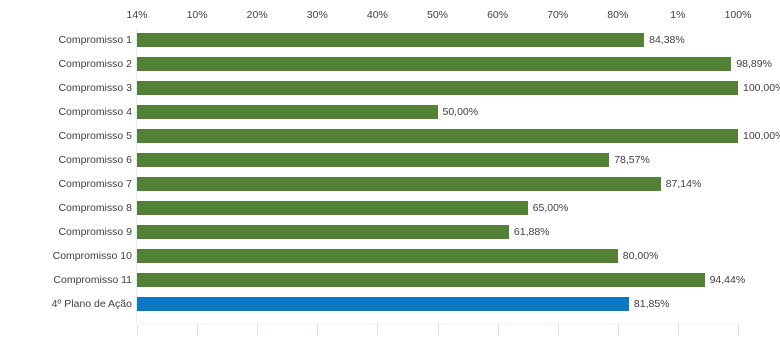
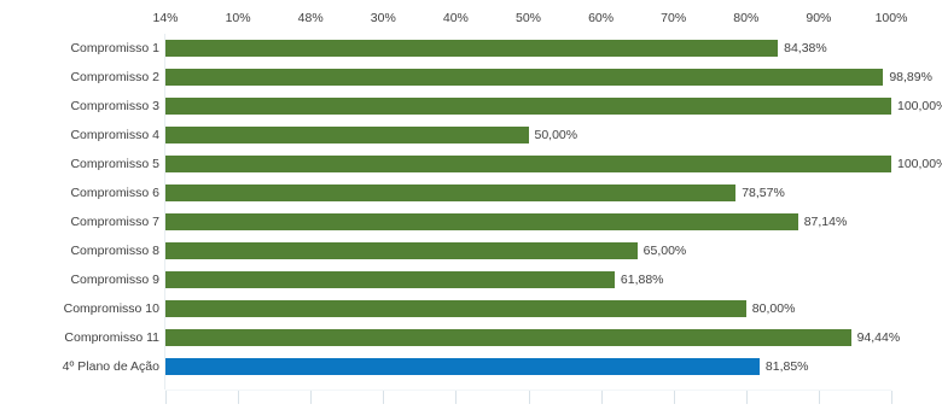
  14%
  10%
- 20%
+ 48%
  30%
  40%
  50%
  60%
  70%
  80%
- 1%
+ 90%
  100%
  Compromisso 1
  84,38%
  Compromisso 2
  98,89%
  Compromisso 3
  100,00
  Compromisso 4
  50,00%
  Compromisso 5
  100,00
  Compromisso 6
  78,57%
  Compromisso 7
  87,14%
  Compromisso 8
  65,00%
  Compromisso 9
  61,88%
  Compromisso 10
  80,00%
  Compromisso 11
  94,44%
  4º Plano de Ação
  81,85%
